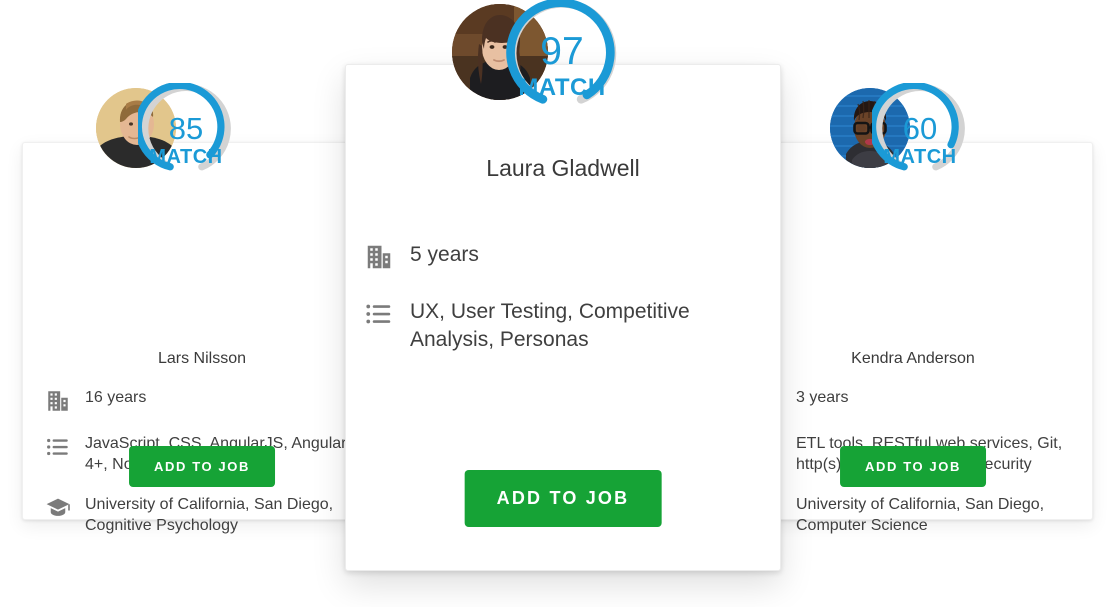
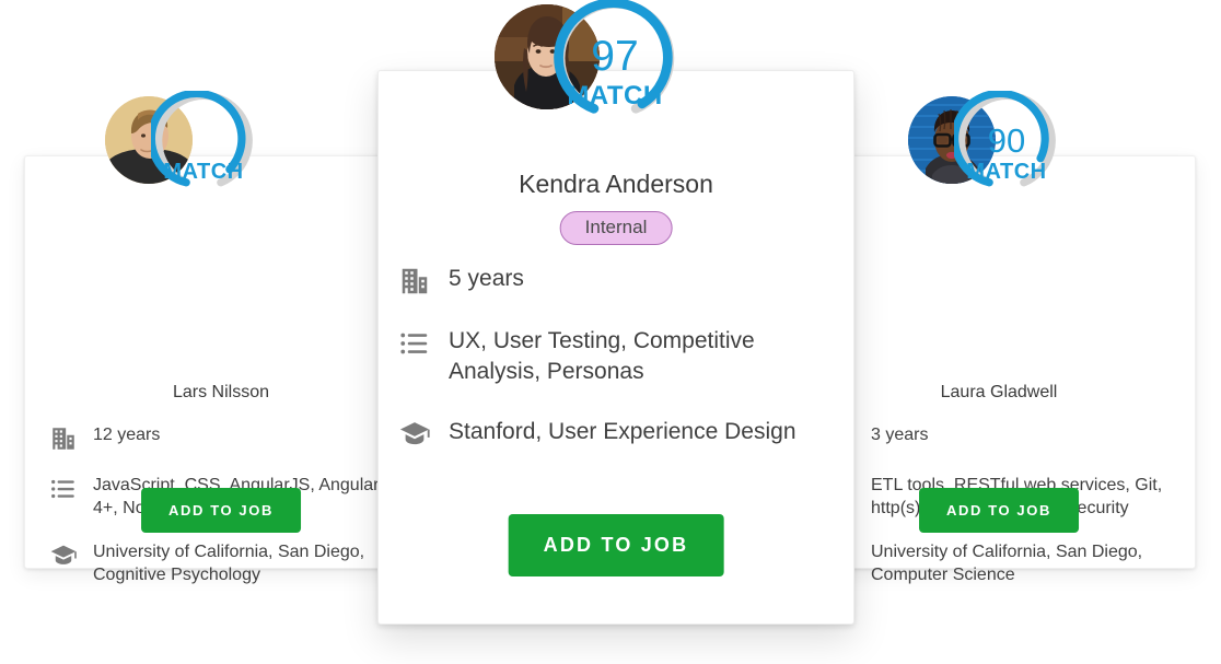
  Lars Nilsson
- 16 years
+ 12 years
  JavaScript, CSS, AngularJS, Angular 4+, N
  University of California, San Diego, Cognitive Psychology
  ADD TO JOB
- 85
  MATCH
- Kendra Anderson
+ Laura Gladwell
  3 years
  ETL tools, RESTful web services, Git, http(s)ecurity
  University of California, San Diego, Computer Science
  ADD TO JOB
- 60
+ 90
  MATCH
- Laura Gladwell
+ Kendra Anderson
+ Internal
  5 years
  UX, User Testing, Competitive Analysis, Personas
+ Stanford, User Experience Design
  ADD TO JOB
  97
  MATCH
